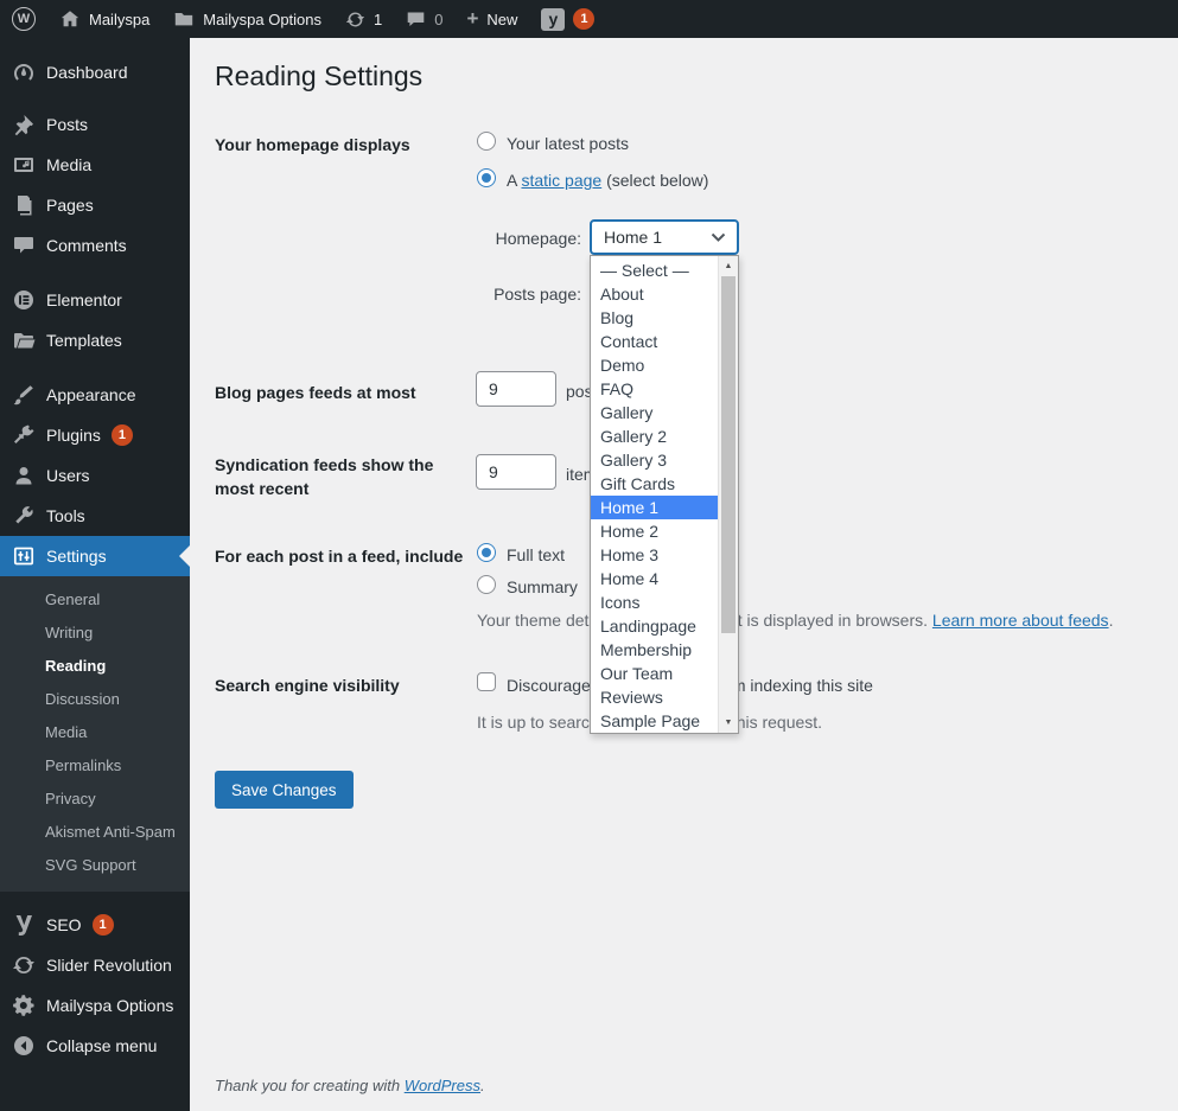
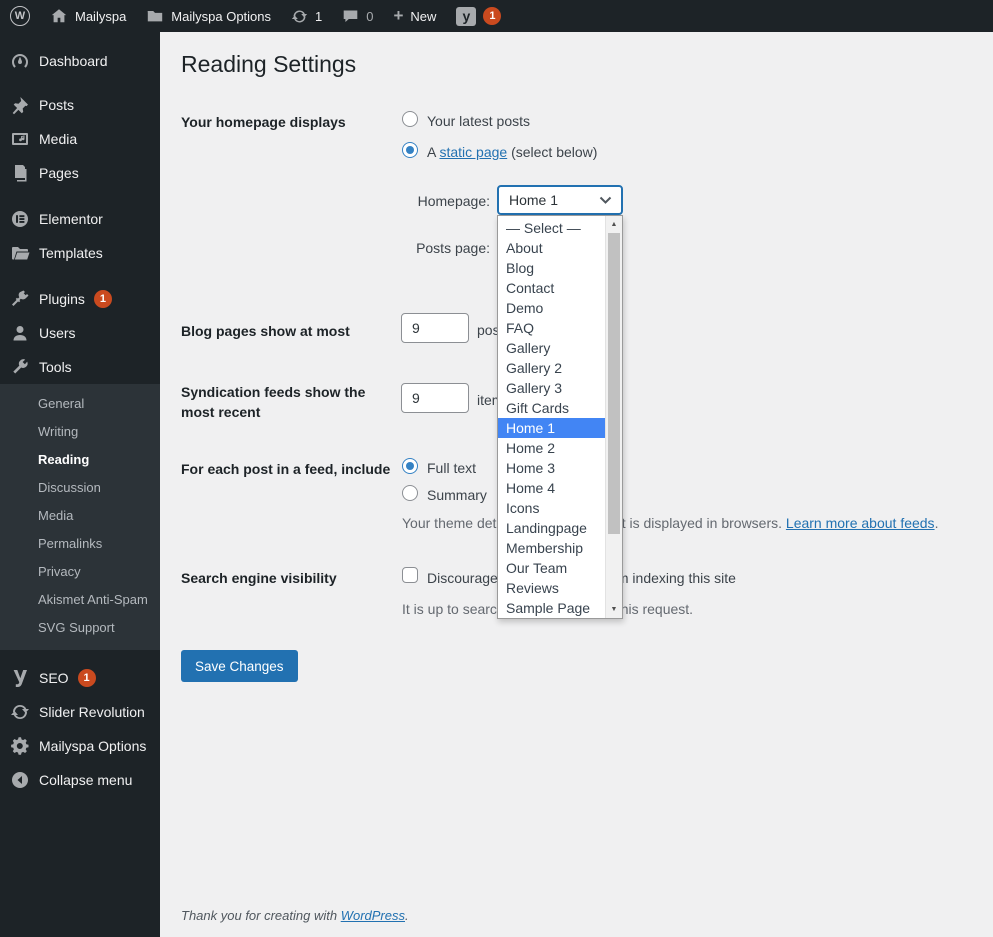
  W
  Mailyspa
  Mailyspa Options
  1
  0
  +
  New
  y
  1
  Dashboard
  Posts
  Media
  Pages
- Comments
  Elementor
  Templates
- Appearance
  Plugins
  1
  Users
  Tools
- Settings
  General
  Writing
  Reading
  Discussion
  Media
  Permalinks
  Privacy
  Akismet Anti-Spam
  SVG Support
  SEO
  1
  Slider Revolution
  Mailyspa Options
  Collapse menu
  Reading Settings
  Your homepage displays
  Your latest posts
  A static page (select below)
  Homepage:
  Home 1
  Posts page:
- Blog pages feeds at most
+ Blog pages show at most
  9
  Syndication feeds show the most recent
  9
  For each post in a feed, include
  Full text
  Summary
  Your theme dett is displayed in browsers. Learn more about feeds.
  Search engine visibility
  Save Changes
  Thank you for creating with WordPress.
  — Select —
  About
  Blog
  Contact
  Demo
  FAQ
  Gallery
  Gallery 2
  Gallery 3
  Gift Cards
  Home 1
  Home 2
  Home 3
  Home 4
  Icons
  Landingpage
  Membership
  Our Team
  Reviews
  Sample Page
